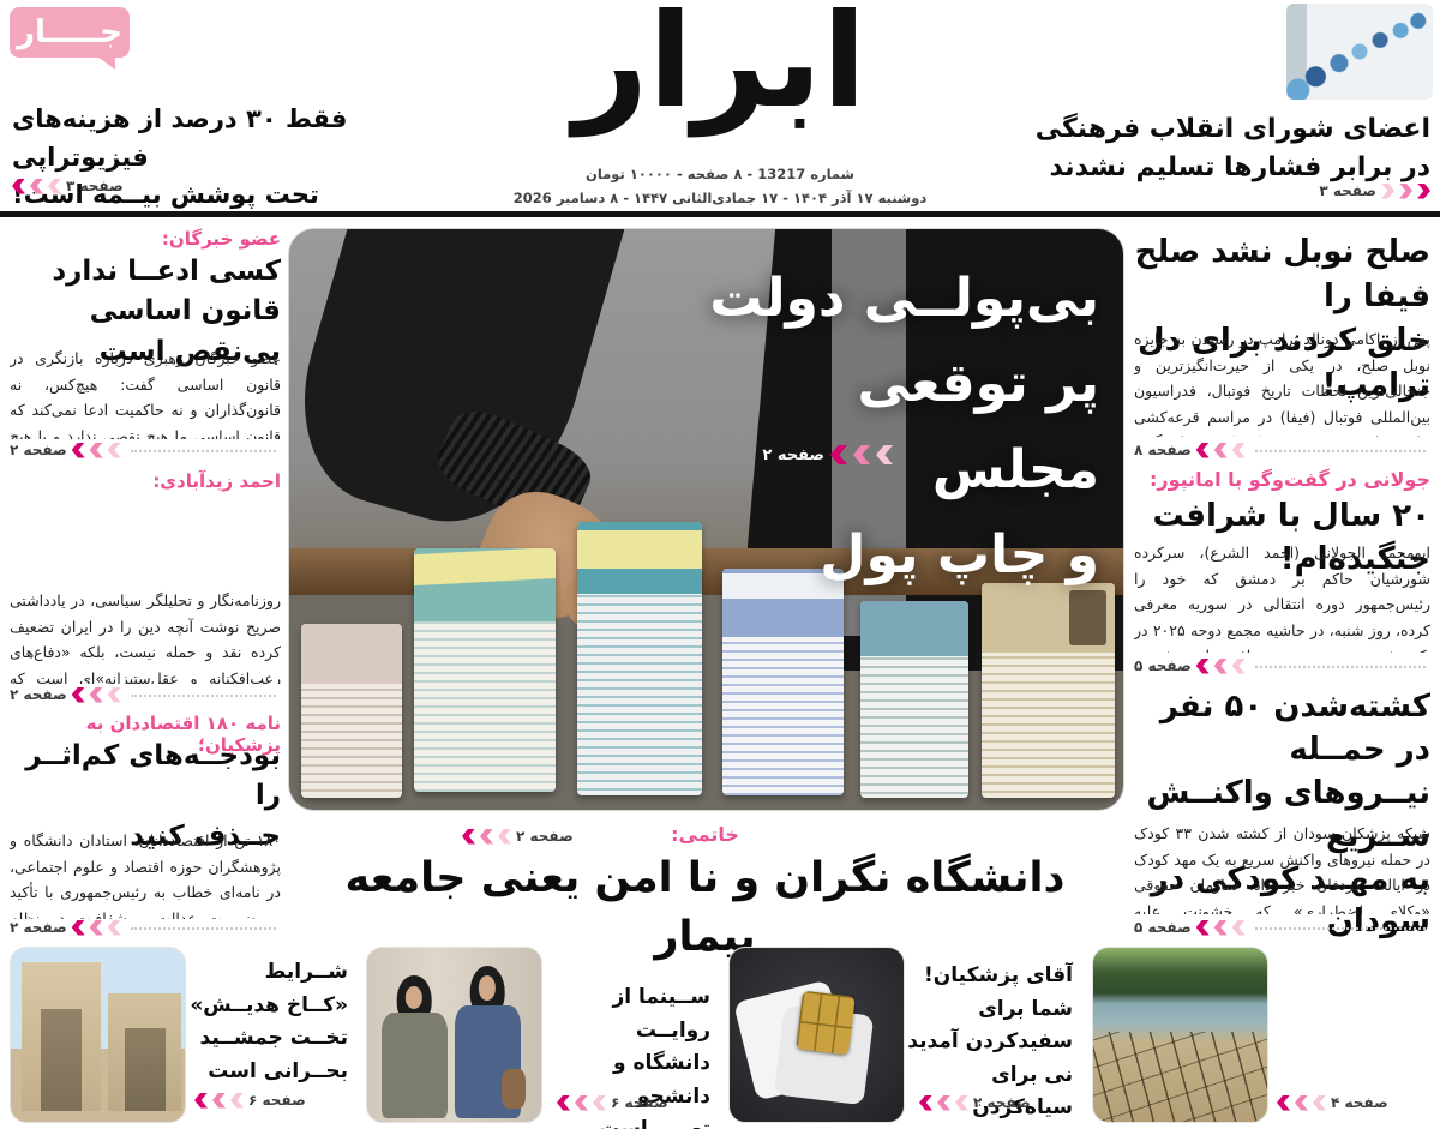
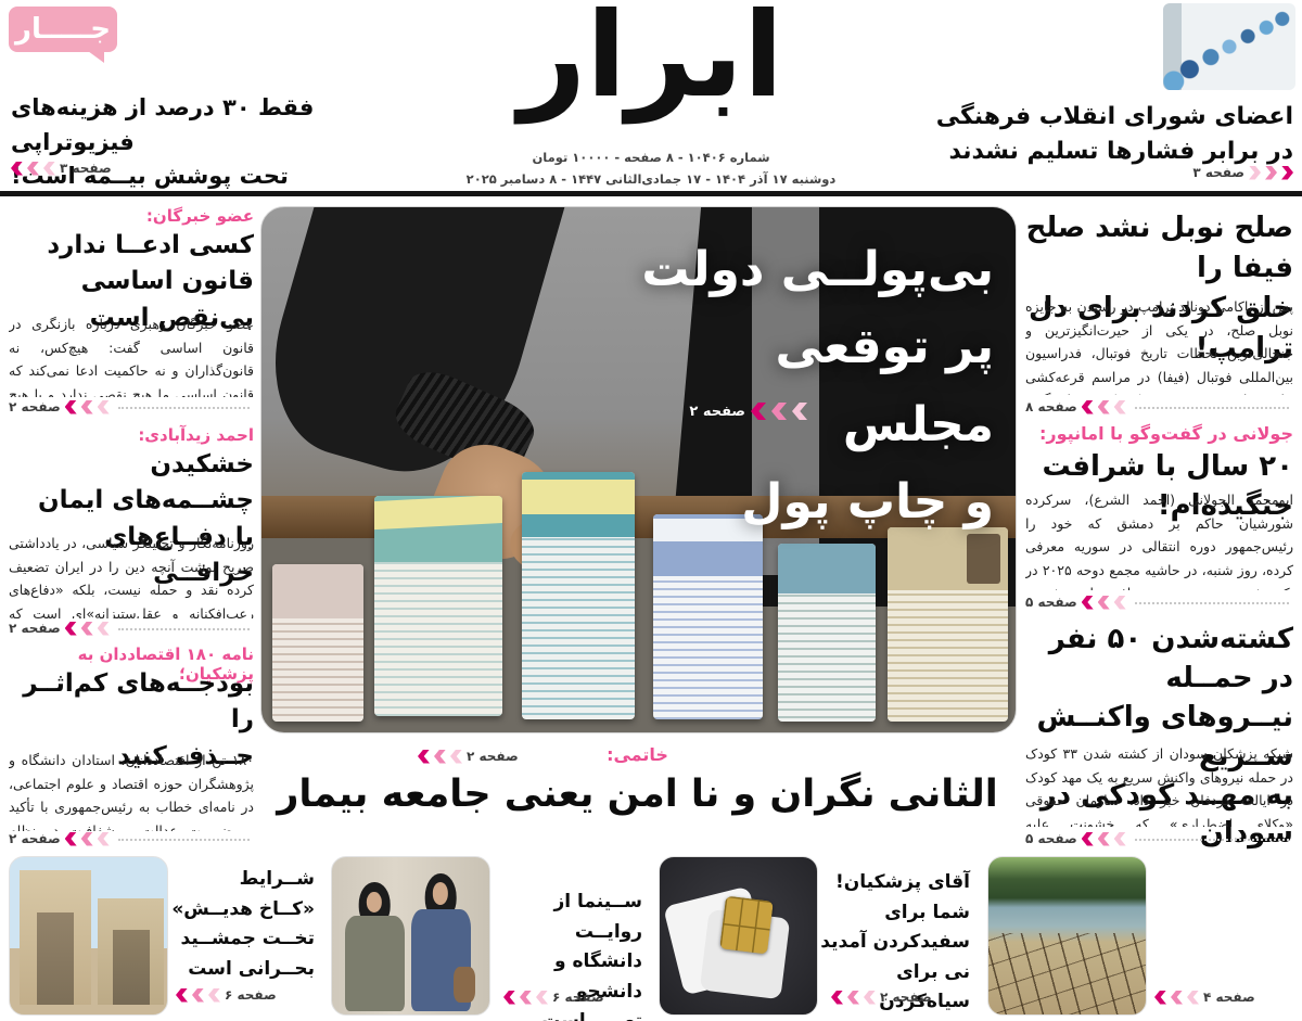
  جـــــار
  فقط ۳۰ درصد از هزینه‌های فیزیوتراپی
  تحت پوشش بیــمه است!
  صفحه ۳
  ابرار
- شماره 13217 - ۸ صفحه - ۱۰۰۰۰ تومان
+ شماره ۱۰۴۰۶ - ۸ صفحه - ۱۰۰۰۰ تومان
- دوشنبه ۱۷ آذر ۱۴۰۴ - ۱۷ جمادی‌الثانی ۱۴۴۷ - ۸ دسامبر 2026
+ دوشنبه ۱۷ آذر ۱۴۰۴ - ۱۷ جمادی‌الثانی ۱۴۴۷ - ۸ دسامبر ۲۰۲۵
  اعضای شورای انقلاب فرهنگی
  در برابر فشارها تسلیم نشدند
  صفحه ۳
  عضو خبرگان:
  کسی ادعــا ندارد
  قانون اساسی بی‌نقص است
  عضو خبرگان رهبری درباره بازنگری در قانون اساسی گفت: هیچ‌کس، نه قانون‌گذاران و نه حاکمیت ادعا نمی‌کند که قانون اساسی ما هیچ نقصی ندارد و یا هیچ
  صفحه ۲
  احمد زیدآبادی:
+ خشکیدن چشــمه‌های ایمان
+ با دفــاع‌های خرافــی
  روزنامه‌نگار و تحلیلگر سیاسی، در یادداشتی صریح نوشت آنچه دین را در ایران تضعیف کرده نقد و حمله نیست، بلکه «دفاع‌های رعب‌افکنانه و عقل‌ستیزانه»ای است که
  صفحه ۲
  نامه ۱۸۰ اقتصاددان به پزشکیان؛
  بودجــه‌های کم‌اثــر را
  حــذف کنید
  ۱۸۰ تن از اقتصاددانان، استادان دانشگاه و پژوهشگران حوزه اقتصاد و علوم اجتماعی، در نامه‌ای خطاب به رئیس‌جمهوری با تأکید ضت عدالت شفافیت در نظام
  صفحه ۲
  بی‌پولــی دولت
  پر توقعی مجلس
  و چاپ پول
  صفحه ۲
  خاتمی:
  صفحه ۲
- دانشگاه نگران و نا امن یعنی جامعه بیمار
+ الثانی نگران و نا امن یعنی جامعه بیمار
  صلح نوبل نشد صلح فیفا را
  خلق کردند برای دل ترامپ!
  پس از ناکامی دونالد ترامپ در رسیدن به جایزه نوبل صلح، در یکی از حیرت‌انگیزترین و جنجالی‌ترین لحظات تاریخ فوتبال، فدراسیون بین‌المللی فوتبال (فیفا) در مراسم قرعه‌کشی
  صفحه ۸
  جولانی در گفتوگو با امانپور:
  ۲۰ سال با شرافت جنگیده‌ام!
  صفحه ۵
  کشته‌شدن ۵۰ نفر در حمــله
  نیــروهای واکنــش ســریع
  به مهــد کودکی در سودان
  صفحه ۵
  شــرایط
  «کــاخ هدیــش»
  تخــت جمشــید
  بحــرانی است
  صفحه ۶
  ســینما از روایــت
  دانشگاه و دانشجو
  صفحه ۶
  آقای پزشکیان!
  شما برای
  سفیدکردن آمدید
  نی برای سیاه‌کردن
  صفحه ۲
  صفحه ۴
